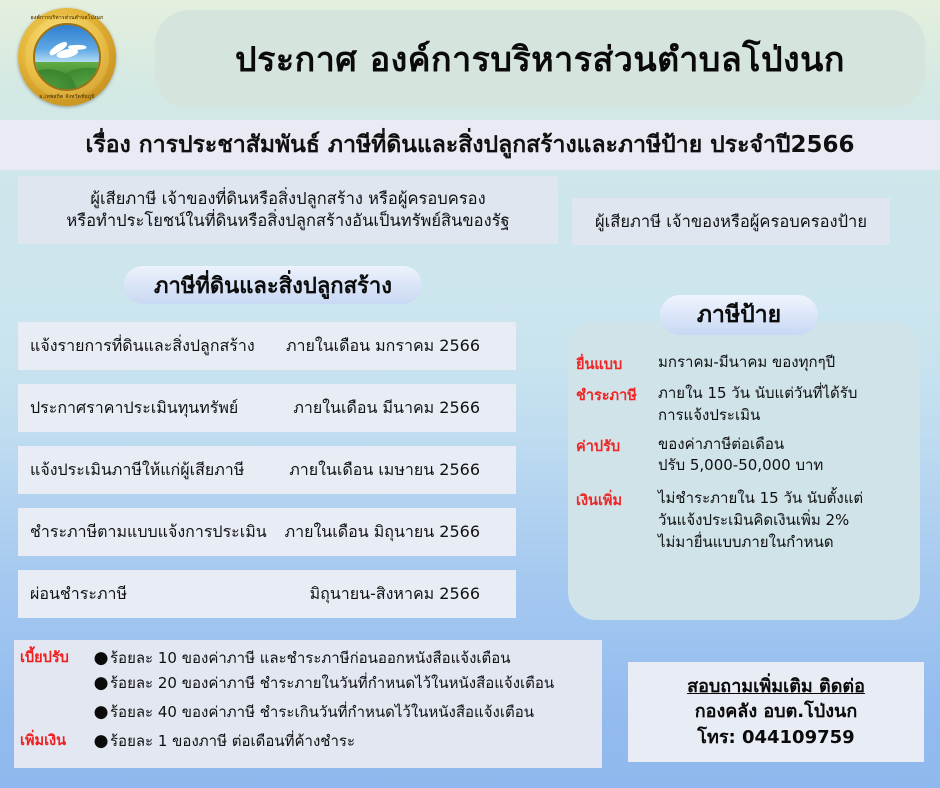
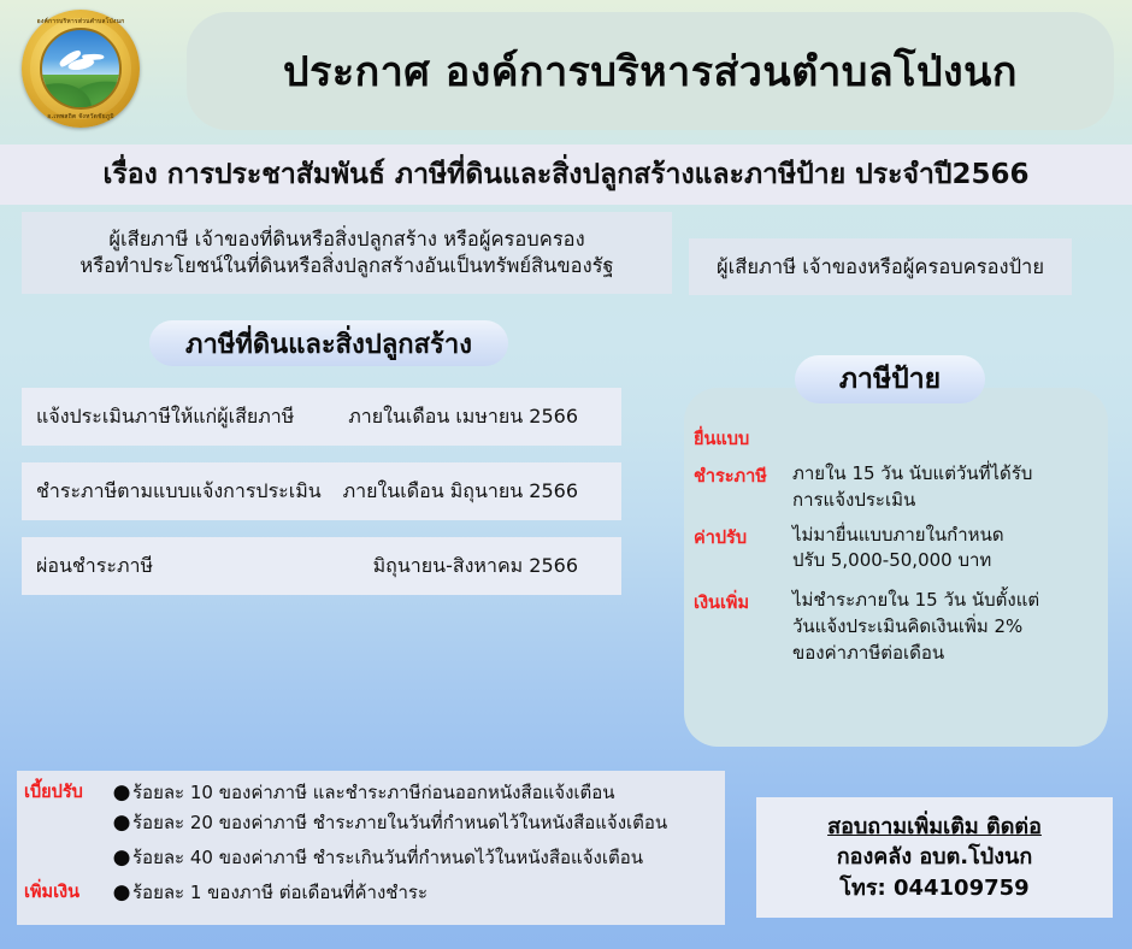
  ประกาศ องค์การบริหารส่วนตำบลโป่งนก
  เรื่อง การประชาสัมพันธ์ ภาษีที่ดินและสิ่งปลูกสร้างและภาษีป้าย ประจำปี2566
  ผู้เสียภาษี เจ้าของที่ดินหรือสิ่งปลูกสร้าง หรือผู้ครอบครอง
  หรือทำประโยชน์ในที่ดินหรือสิ่งปลูกสร้างอันเป็นทรัพย์สินของรัฐ
  ผู้เสียภาษี เจ้าของหรือผู้ครอบครองป้าย
  ภาษีที่ดินและสิ่งปลูกสร้าง
- แจ้งรายการที่ดินและสิ่งปลูกสร้าง
- ภายในเดือน มกราคม 2566
- ประกาศราคาประเมินทุนทรัพย์
- ภายในเดือน มีนาคม 2566
  แจ้งประเมินภาษีให้แก่ผู้เสียภาษี
  ภายในเดือน เมษายน 2566
  ชำระภาษีตามแบบแจ้งการประเมิน
  ภายในเดือน มิถุนายน 2566
  ผ่อนชำระภาษี
  มิถุนายน-สิงหาคม 2566
  ภาษีป้าย
  ยื่นแบบ
- มกราคม-มีนาคม ของทุกๆปี
  ชำระภาษี
  ภายใน 15 วัน นับแต่วันที่ได้รับ
  การแจ้งประเมิน
  ค่าปรับ
- ของค่าภาษีต่อเดือน
+ ไม่มายื่นแบบภายในกำหนด
  ปรับ 5,000-50,000 บาท
  เงินเพิ่ม
  ไม่ชำระภายใน 15 วัน นับตั้งแต่
  วันแจ้งประเมินคิดเงินเพิ่ม 2%
- ไม่มายื่นแบบภายในกำหนด
+ ของค่าภาษีต่อเดือน
  เบี้ยปรับ
  ●
  ร้อยละ 10 ของค่าภาษี และชำระภาษีก่อนออกหนังสือแจ้งเตือน
  ●
  ร้อยละ 20 ของค่าภาษี ชำระภายในวันที่กำหนดไว้ในหนังสือแจ้งเตือน
  ●
  ร้อยละ 40 ของค่าภาษี ชำระเกินวันที่กำหนดไว้ในหนังสือแจ้งเตือน
  เพิ่มเงิน
  ●
  ร้อยละ 1 ของภาษี ต่อเดือนที่ค้างชำระ
  สอบถามเพิ่มเติม ติดต่อ
  กองคลัง อบต.โป่งนก
  โทร: 044109759
